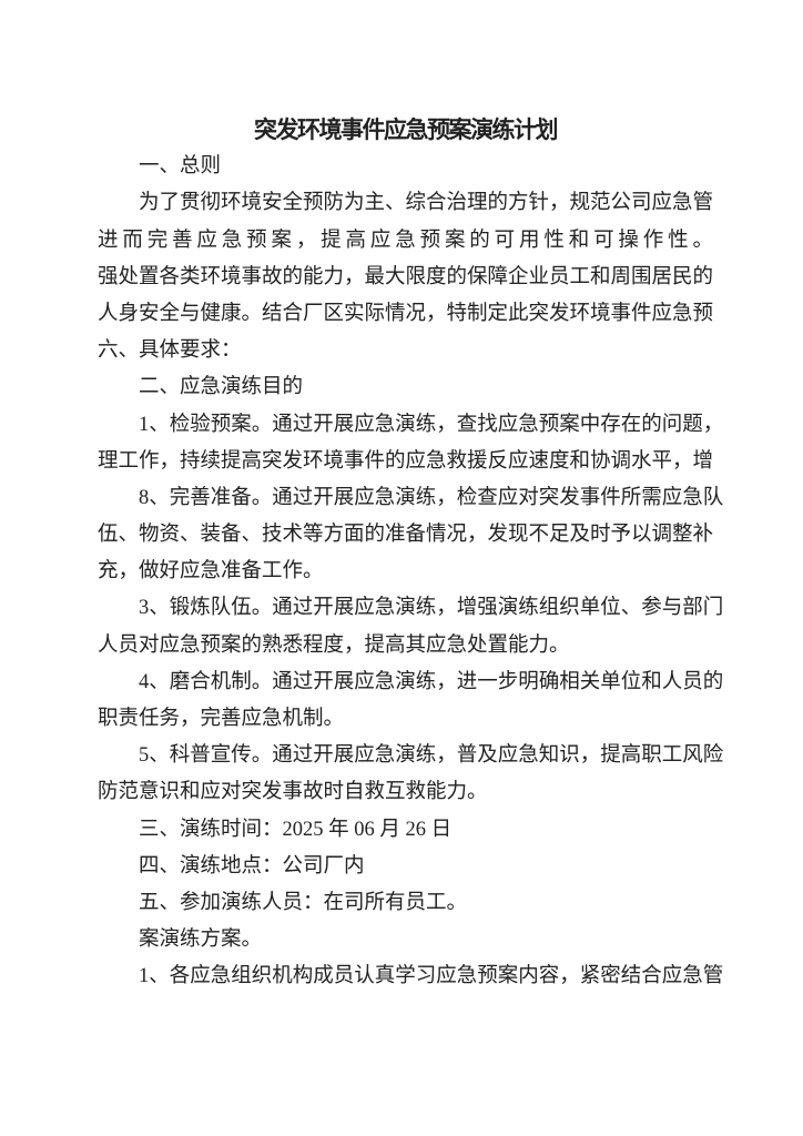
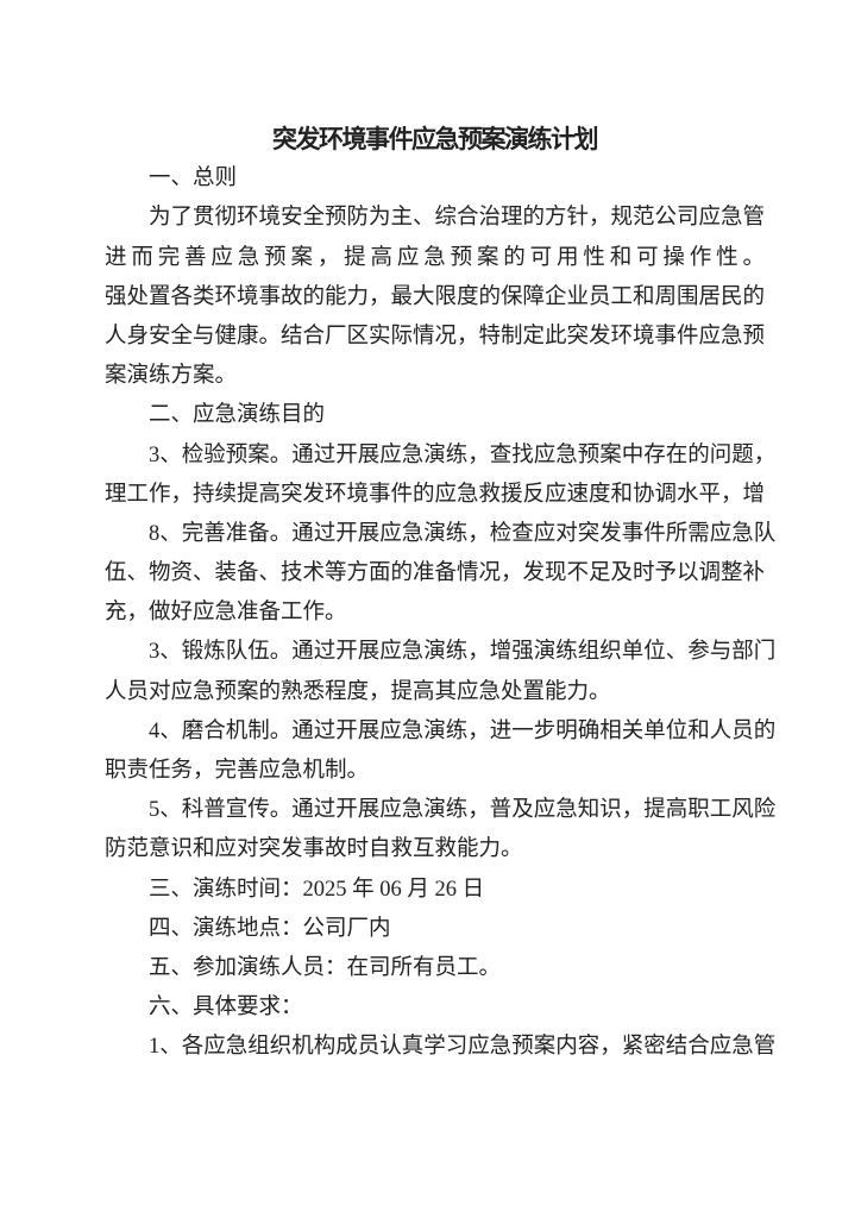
  突发环境事件应急预案演练计划
  一、总则
  为了贯彻环境安全预防为主、综合治理的方针，规范公司应急管
  进而完善应急预案，提高应急预案的可用性和可操作性。
  强处置各类环境事故的能力，最大限度的保障企业员工和周围居民的
  人身安全与健康。结合厂区实际情况，特制定此突发环境事件应急预
- 六、具体要求：
+ 案演练方案。
  二、应急演练目的
- 1、检验预案。通过开展应急演练，查找应急预案中存在的问题，
+ 3、检验预案。通过开展应急演练，查找应急预案中存在的问题，
  理工作，持续提高突发环境事件的应急救援反应速度和协调水平，增
  8、完善准备。通过开展应急演练，检查应对突发事件所需应急队
  伍、物资、装备、技术等方面的准备情况，发现不足及时予以调整补
  充，做好应急准备工作。
  3、锻炼队伍。通过开展应急演练，增强演练组织单位、参与部门
  人员对应急预案的熟悉程度，提高其应急处置能力。
  4、磨合机制。通过开展应急演练，进一步明确相关单位和人员的
  职责任务，完善应急机制。
  5、科普宣传。通过开展应急演练，普及应急知识，提高职工风险
  防范意识和应对突发事故时自救互救能力。
  三、演练时间：2025 年 06 月 26 日
  四、演练地点：公司厂内
  五、参加演练人员：在司所有员工。
- 案演练方案。
+ 六、具体要求：
  1、各应急组织机构成员认真学习应急预案内容，紧密结合应急管
